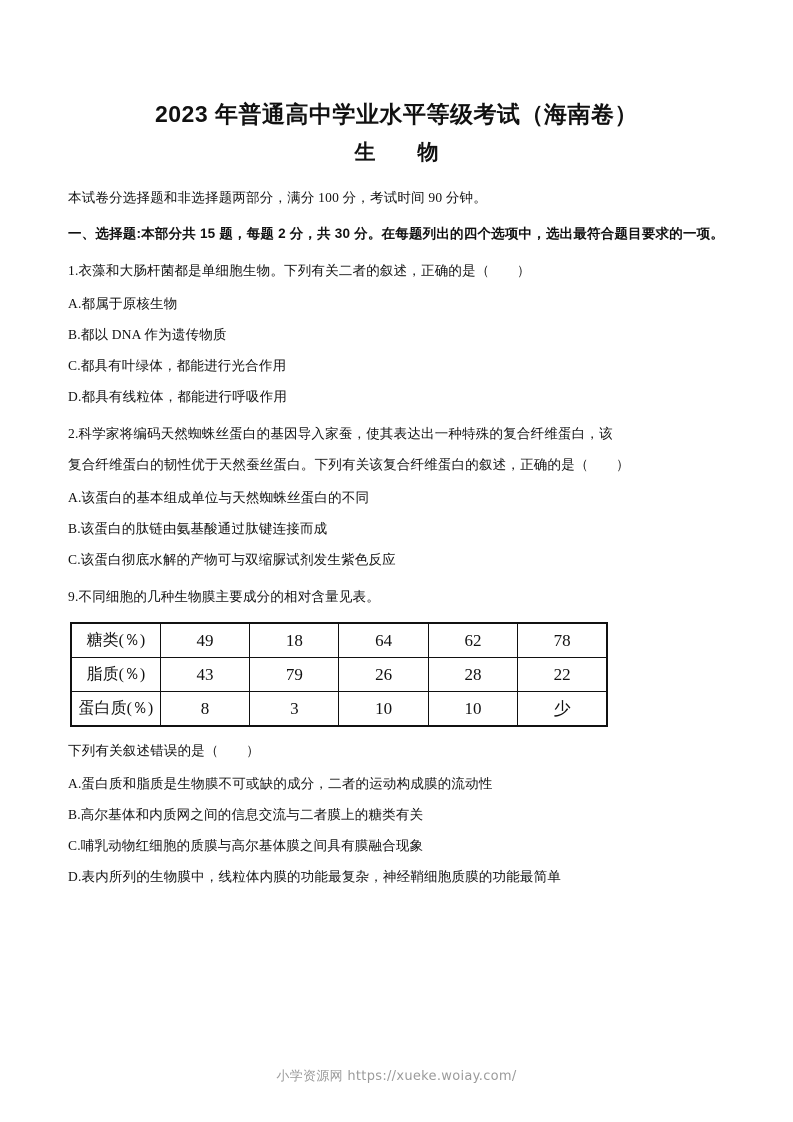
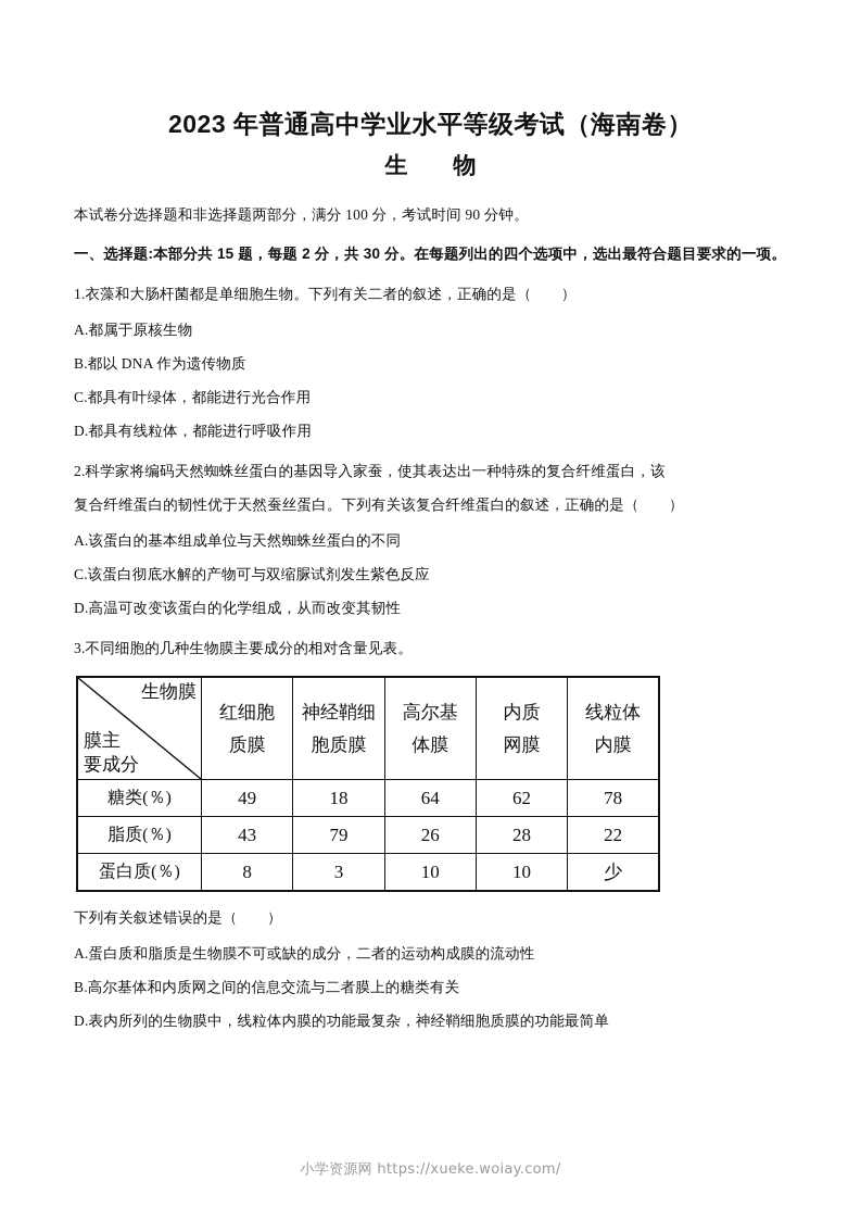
  2023 年普通高中学业水平等级考试（海南卷）
  生 物
  本试卷分选择题和非选择题两部分，满分 100 分，考试时间 90 分钟。
  一、选择题:本部分共 15 题，每题 2 分，共 30 分。在每题列出的四个选项中，选出最符合题目要求的一项。
  1.衣藻和大肠杆菌都是单细胞生物。下列有关二者的叙述，正确的是（ ）
  A.都属于原核生物
  B.都以 DNA 作为遗传物质
  C.都具有叶绿体，都能进行光合作用
  D.都具有线粒体，都能进行呼吸作用
  2.科学家将编码天然蜘蛛丝蛋白的基因导入家蚕，使其表达出一种特殊的复合纤维蛋白，该
  复合纤维蛋白的韧性优于天然蚕丝蛋白。下列有关该复合纤维蛋白的叙述，正确的是（ ）
  A.该蛋白的基本组成单位与天然蜘蛛丝蛋白的不同
- B.该蛋白的肽链由氨基酸通过肽键连接而成
  C.该蛋白彻底水解的产物可与双缩脲试剂发生紫色反应
+ D.高温可改变该蛋白的化学组成，从而改变其韧性
- 9.不同细胞的几种生物膜主要成分的相对含量见表。
+ 3.不同细胞的几种生物膜主要成分的相对含量见表。
+ 生物膜 膜主 要成分	红细胞 质膜	神经鞘细 胞质膜	高尔基 体膜	内质 网膜	线粒体 内膜
  糖类(％)	49	18	64	62	78
  脂质(％)	43	79	26	28	22
  蛋白质(％)	8	3	10	10	少
  下列有关叙述错误的是（ ）
  A.蛋白质和脂质是生物膜不可或缺的成分，二者的运动构成膜的流动性
  B.高尔基体和内质网之间的信息交流与二者膜上的糖类有关
- C.哺乳动物红细胞的质膜与高尔基体膜之间具有膜融合现象
  D.表内所列的生物膜中，线粒体内膜的功能最复杂，神经鞘细胞质膜的功能最简单
  小学资源网 https://xueke.woiay.com/
